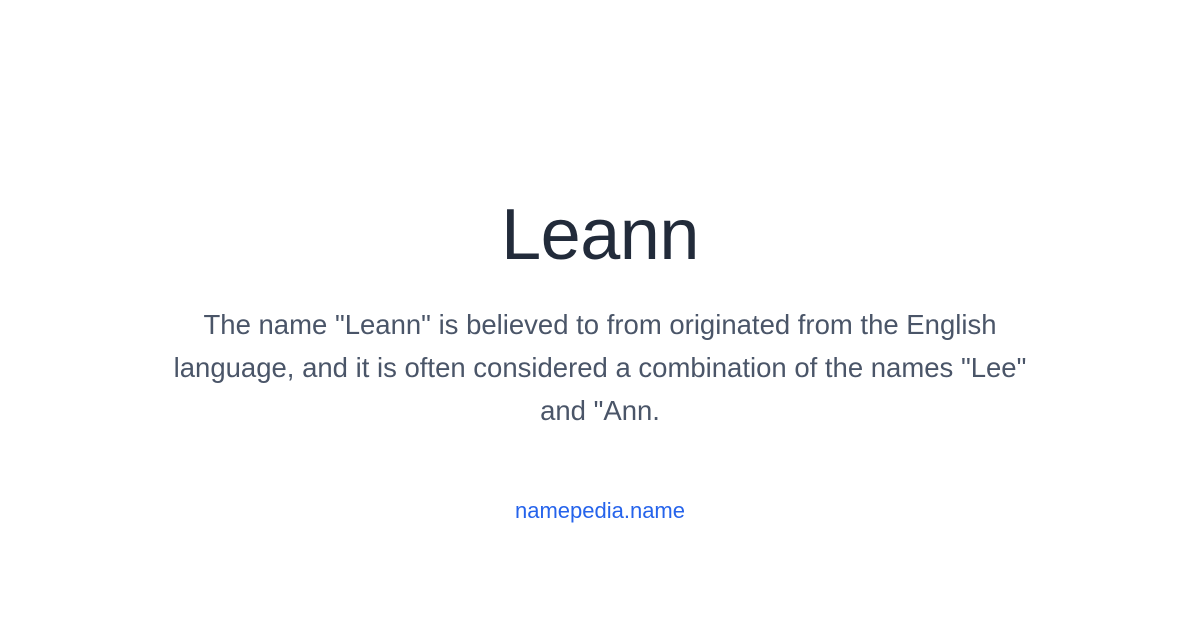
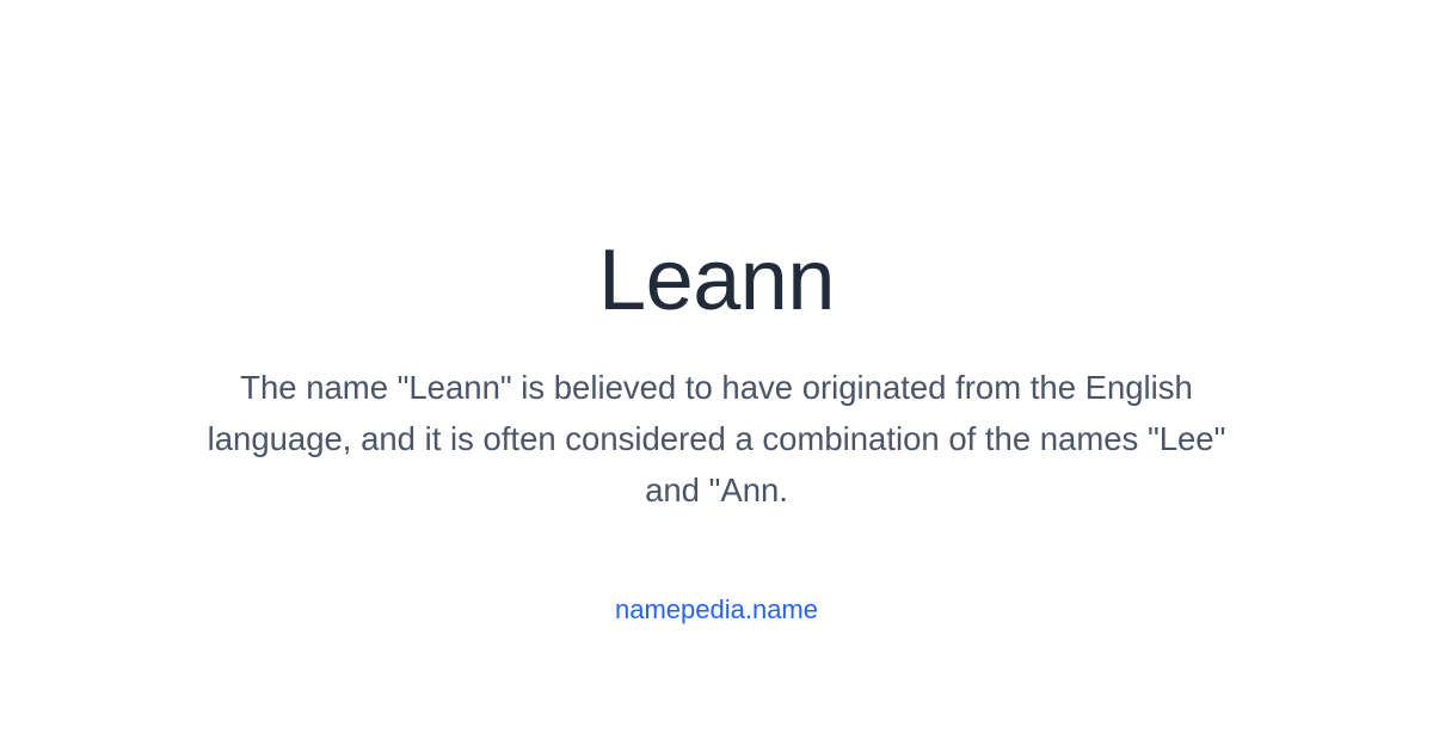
  Leann
- The name "Leann" is believed to from originated from the English language, and it is often considered a combination of the names "Lee" and "Ann.
+ The name "Leann" is believed to have originated from the English language, and it is often considered a combination of the names "Lee" and "Ann.
  namepedia.name
